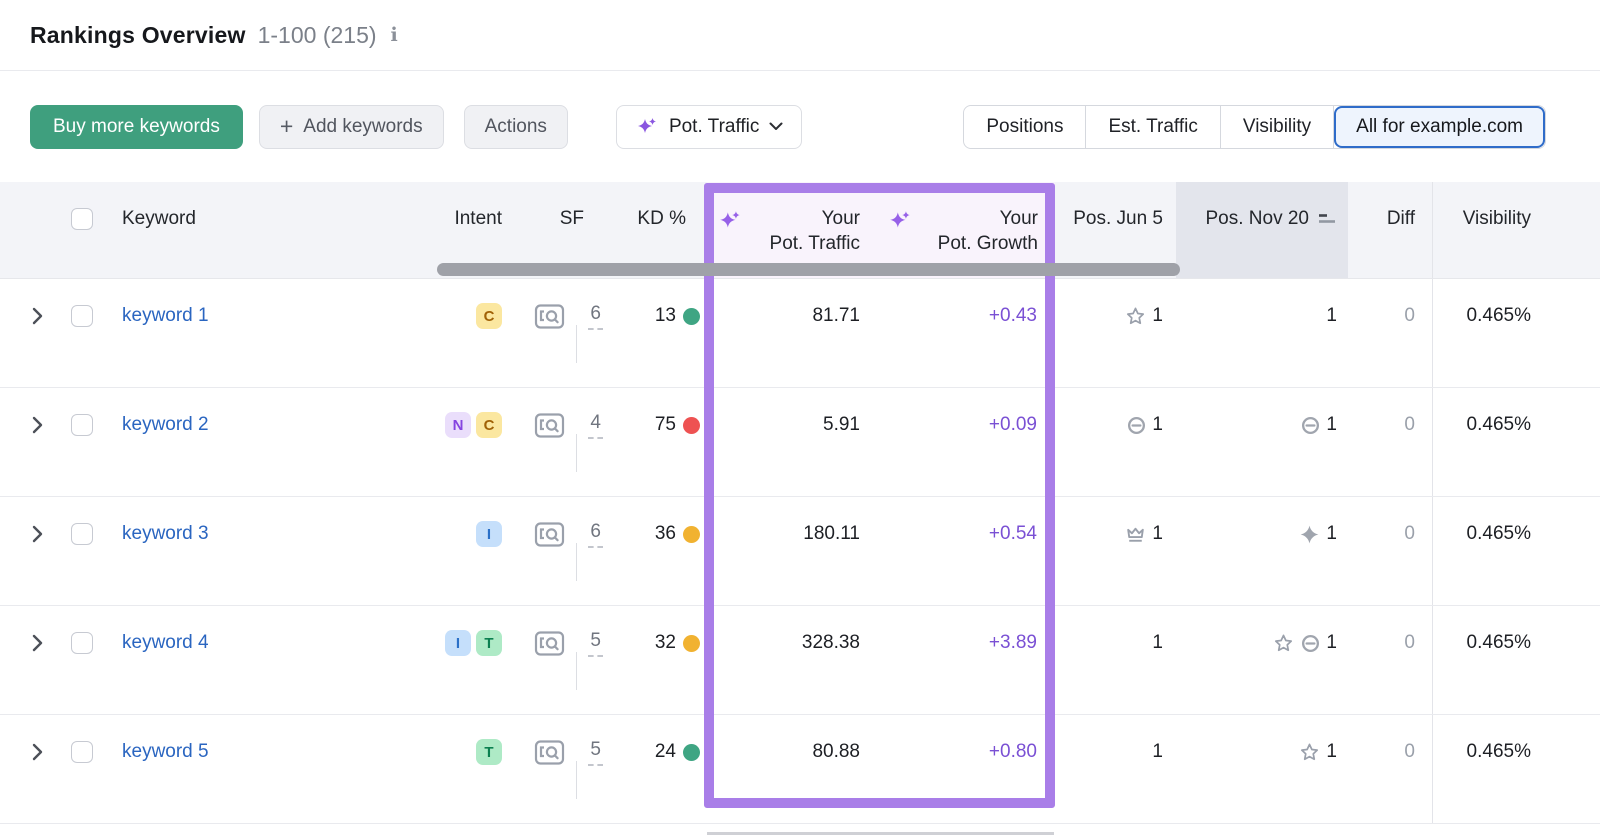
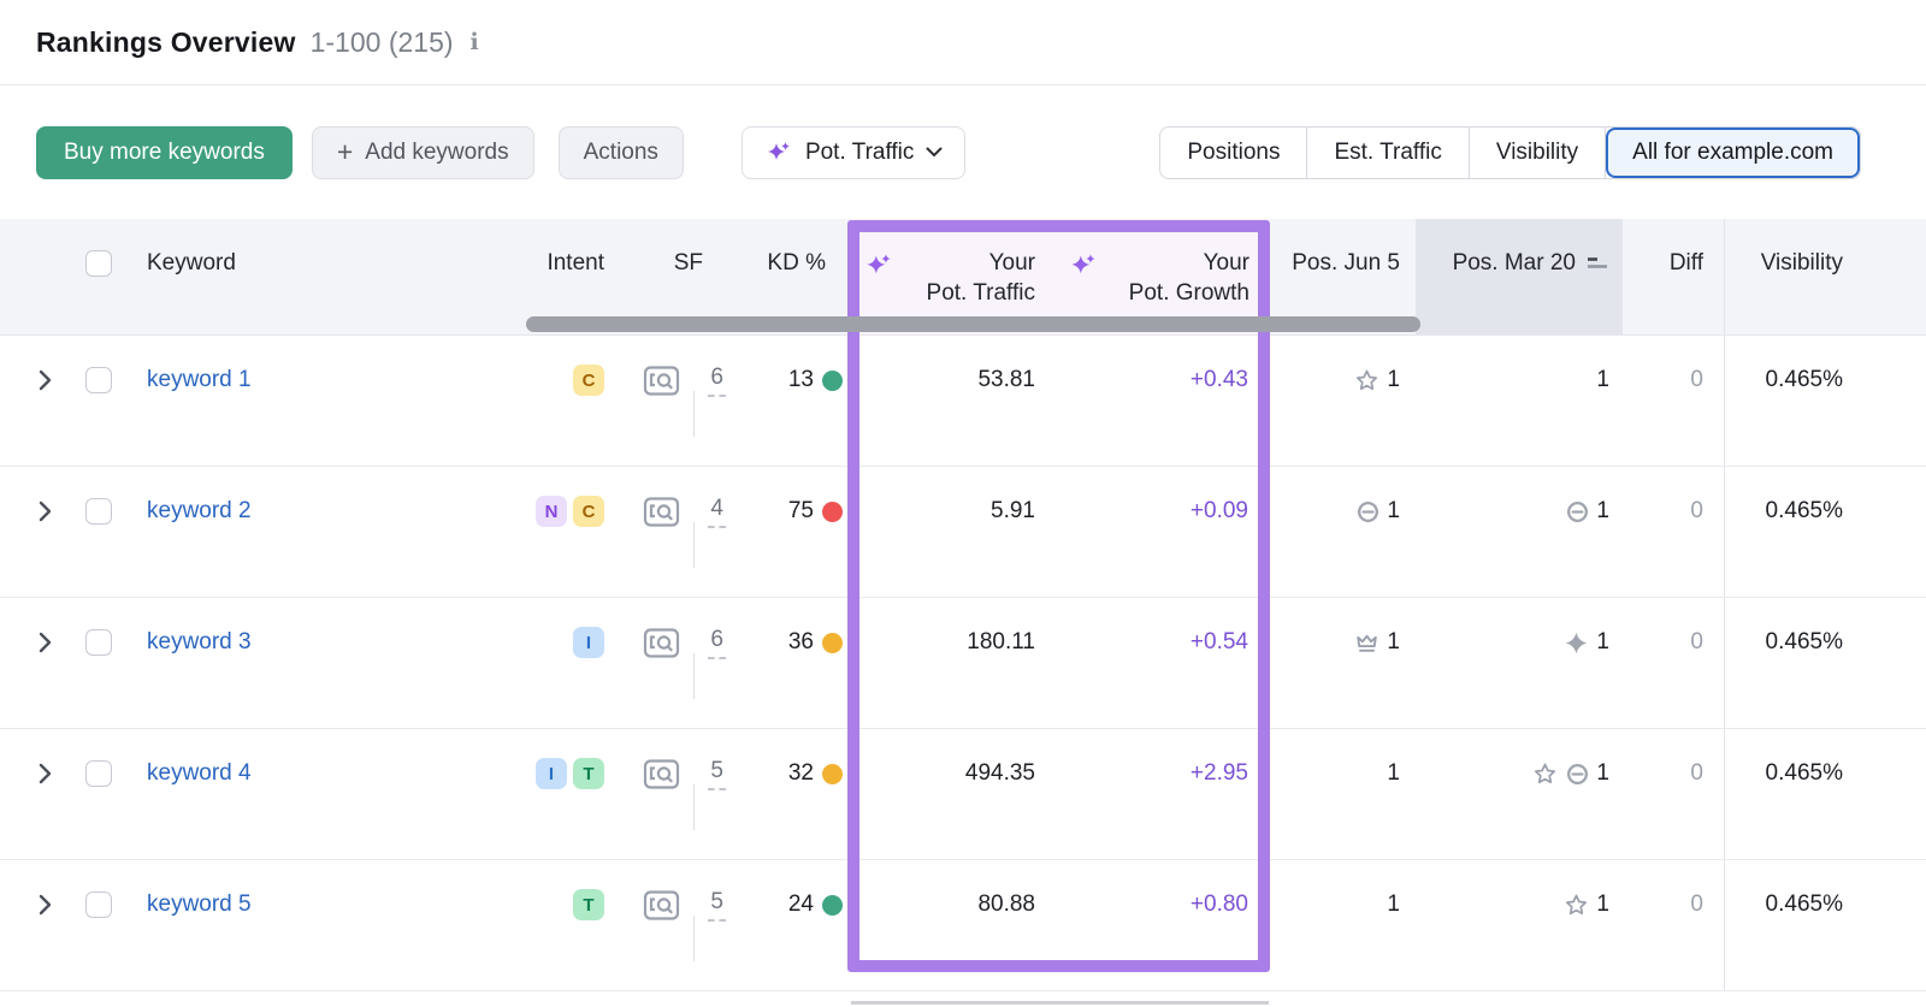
  Rankings Overview
  1-100 (215)
  i
  Buy more keywords
  +
  Add keywords
  Actions
  Pot. Traffic
  Positions
  Est. Traffic
  Visibility
  All for example.com
  Keyword
  Intent
  SF
  KD %
  Your
  Pot. Traffic
  Your
  Pot. Growth
  Pos. Jun 5
- Pos. Nov 20
+ Pos. Mar 20
  Diff
  Visibility
  keyword 1
  C
  6
  13
- 81.71
+ 53.81
  +0.43
  1
  1
  0
  0.465%
  keyword 2
  N
  C
  4
  75
  5.91
  +0.09
  1
  1
  0
  0.465%
  keyword 3
  I
  6
  36
  180.11
  +0.54
  1
  1
  0
  0.465%
  keyword 4
  I
  T
  5
  32
- 328.38
+ 494.35
- +3.89
+ +2.95
  1
  1
  0
  0.465%
  keyword 5
  T
  5
  24
  80.88
  +0.80
  1
  1
  0
  0.465%
